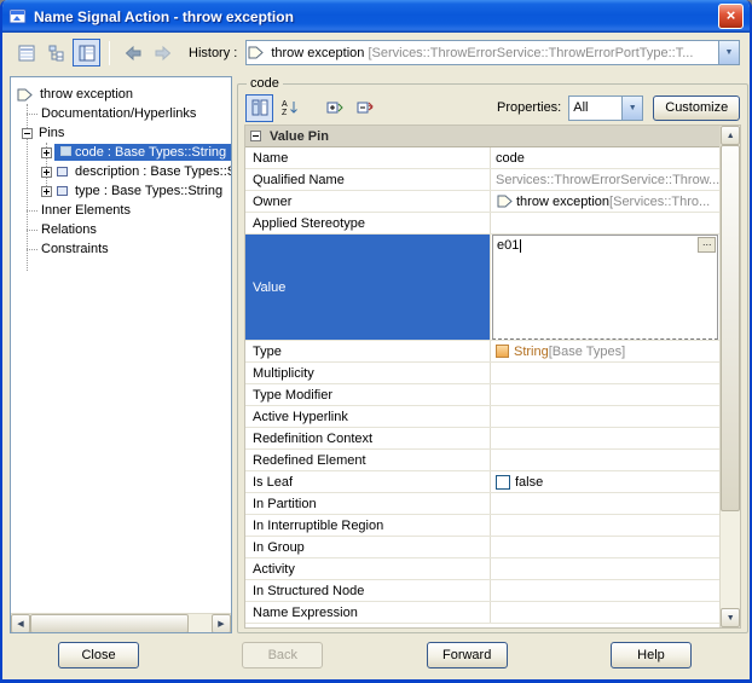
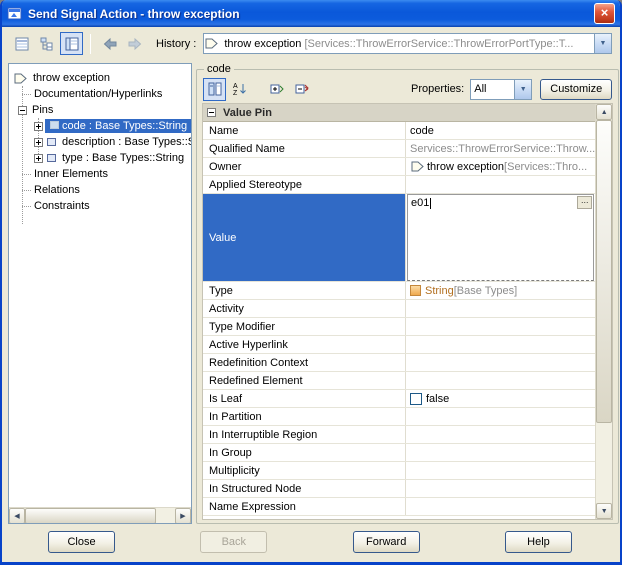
- Name Signal Action - throw exception
+ Send Signal Action - throw exception
  ×
  History :
  throw exception [Services::ThrowErrorService::ThrowErrorPortType::T...
  throw exception
  Documentation/Hyperlinks
  Pins
  code : Base Types::String
  description : Base Types::
  type : Base Types::String
  Inner Elements
  Relations
  Constraints
  code
  Properties:
  All
  Customize
  Value Pin
  Name
  code
  Qualified Name
  Services::ThrowErrorService::Throw...
  Owner
  throw exception
  [Services::Thro...
  Applied Stereotype
  Value
  e01
  ...
  Type
  String
  [Base Types]
- Multiplicity
+ Activity
  Type Modifier
  Active Hyperlink
  Redefinition Context
  Redefined Element
  Is Leaf
  false
  In Partition
  In Interruptible Region
  In Group
- Activity
+ Multiplicity
  In Structured Node
  Name Expression
  Close
  Back
  Forward
  Help
